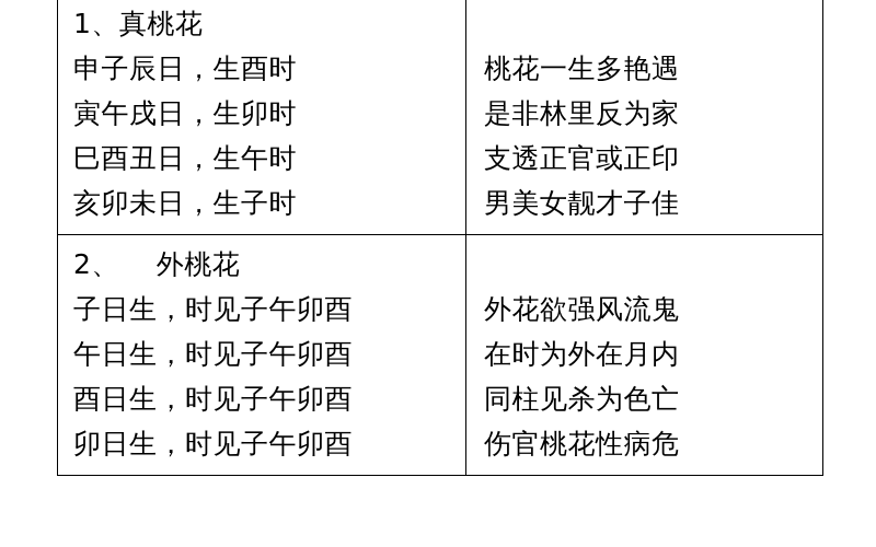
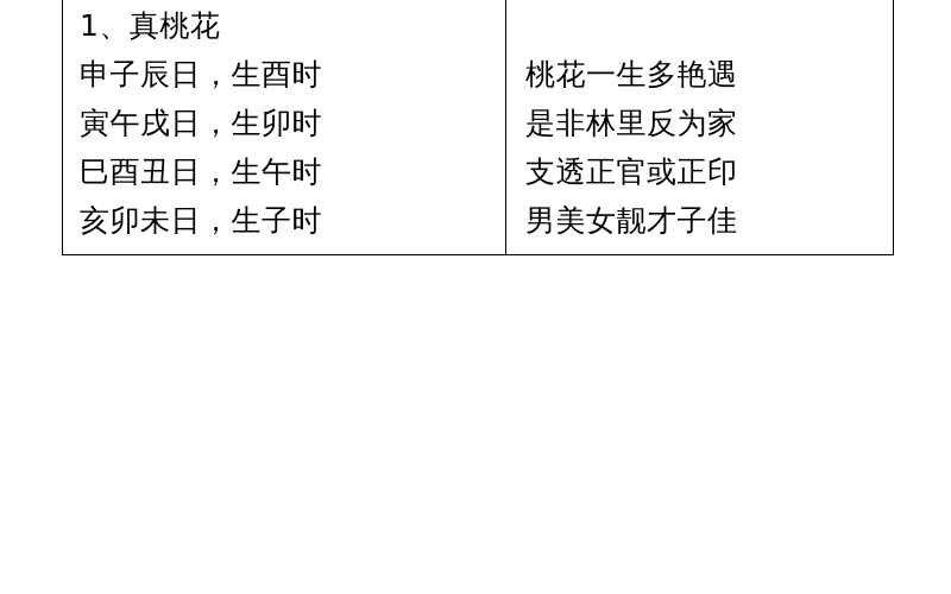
  1、真桃花 申子辰日，生酉时 寅午戌日，生卯时 巳酉丑日，生午时 亥卯未日，生子时	桃花一生多艳遇 是非林里反为家 支透正官或正印 男美女靓才子佳
- 2、 外桃花 子日生，时见子午卯酉 午日生，时见子午卯酉 酉日生，时见子午卯酉 卯日生，时见子午卯酉	外花欲强风流鬼 在时为外在月内 同柱见杀为色亡 伤官桃花性病危
